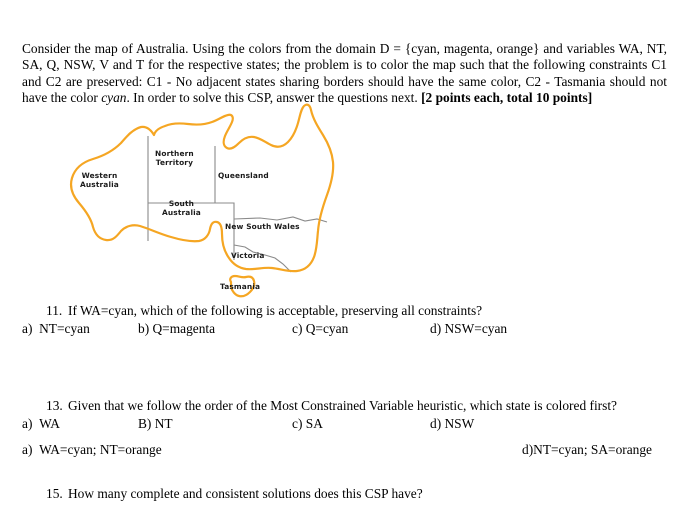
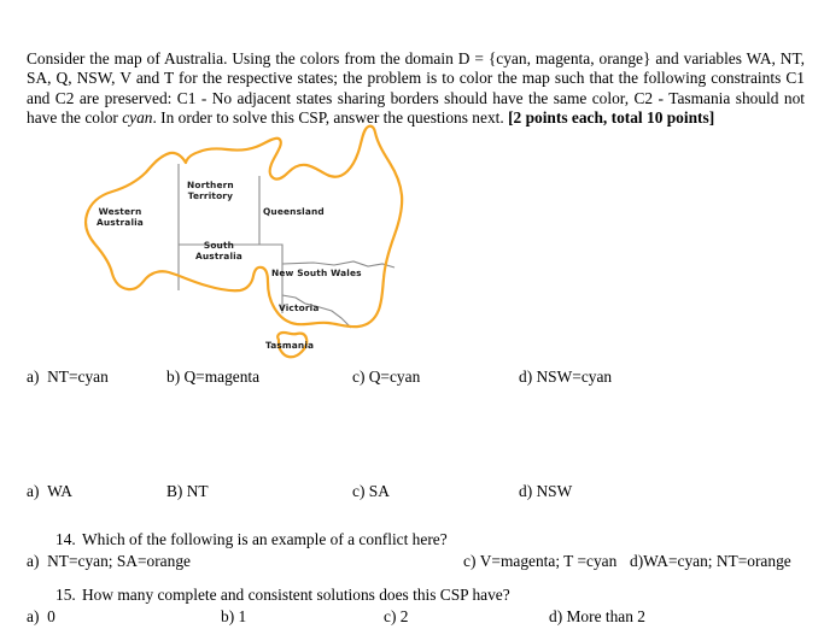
  Consider the map of Australia. Using the colors from the domain D = {cyan, magenta, orange} and variables WA, NT, SA, Q, NSW, V and T for the respective states; the problem is to color the map such that the following constraints C1 and C2 are preserved: C1 - No adjacent states sharing borders should have the same color, C2 - Tasmania should not have the color cyan. In order to solve this CSP, answer the questions next. [2 points each, total 10 points]
  Western
  Australia
  Northern
  Territory
  Queensland
  South
  Australia
  New South Wales
  Victoria
  Tasmania
- 11. If WA=cyan, which of the following is acceptable, preserving all constraints?
  a) NT=cyan
  b) Q=magenta
  c) Q=cyan
  d) NSW=cyan
- 13. Given that we follow the order of the Most Constrained Variable heuristic, which state is colored first?
  a) WA
  B) NT
  c) SA
  d) NSW
+ 14. Which of the following is an example of a conflict here?
- a) WA=cyan; NT=orange
+ a) NT=cyan; SA=orange
+ c) V=magenta; T =cyan
- d)NT=cyan; SA=orange
+ d)WA=cyan; NT=orange
  15. How many complete and consistent solutions does this CSP have?
+ a) 0
+ b) 1
+ c) 2
+ d) More than 2
